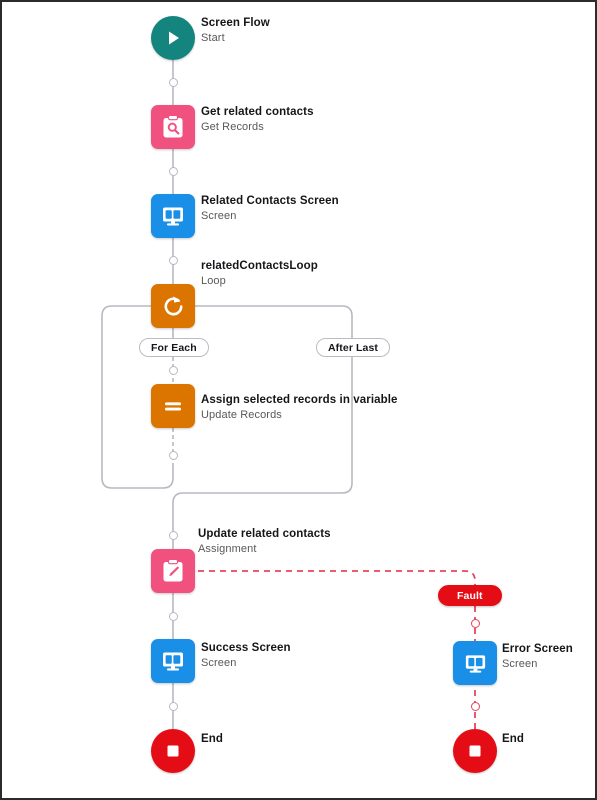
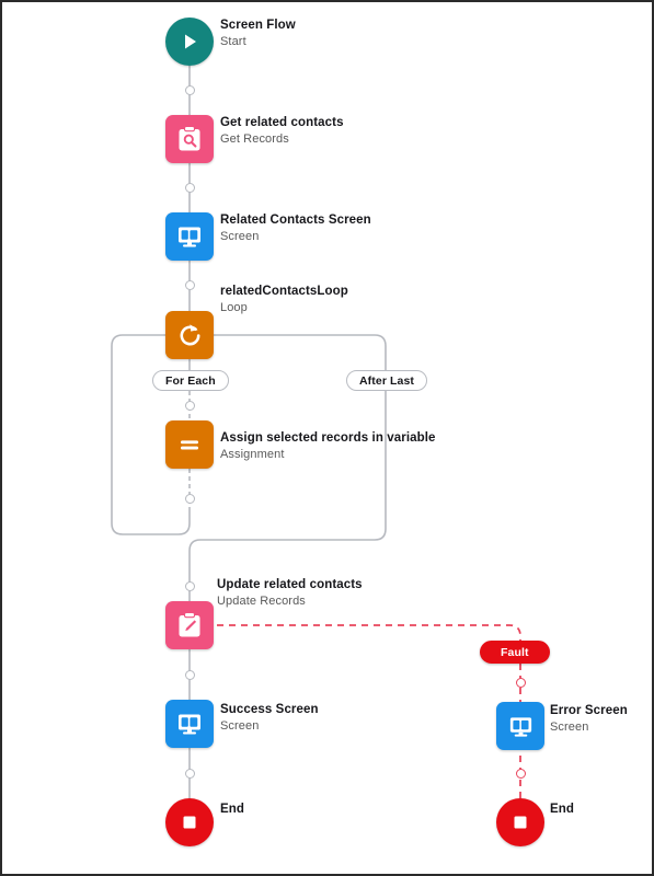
  Screen Flow
  Start
  Get related contacts
  Get Records
  Related Contacts Screen
  Screen
  relatedContactsLoop
  Loop
  For Each
  After Last
  Assign selected records in variable
- Update Records
+ Assignment
  Update related contacts
- Assignment
+ Update Records
  Fault
  Success Screen
  Screen
  Error Screen
  Screen
  End
  End
